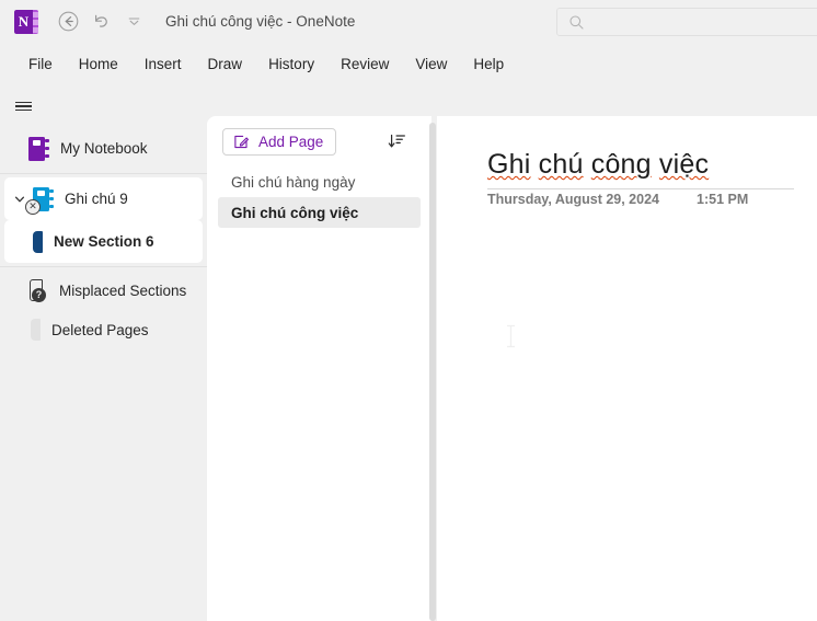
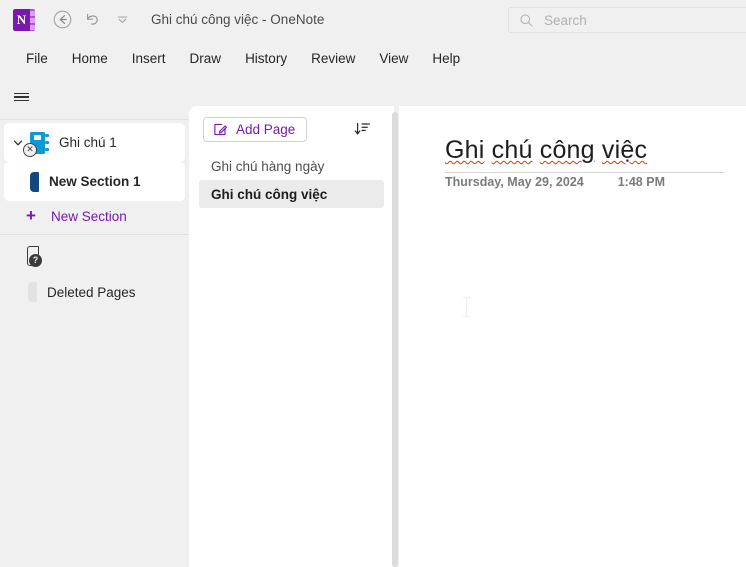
  N
  Ghi chú công việc - OneNote
+ Search
  File
  Home
  Insert
  Draw
  History
  Review
  View
  Help
- My Notebook
  ✕
- Ghi chú 9
+ Ghi chú 1
- New Section 6
+ New Section 1
+ +
+ New Section
  ?
- Misplaced Sections
  Deleted Pages
  Add Page
  Ghi chú hàng ngày
  Ghi chú công việc
  Ghi chú công việc
- Thursday, August 29, 2024
+ Thursday, May 29, 2024
- 1:51 PM
+ 1:48 PM
